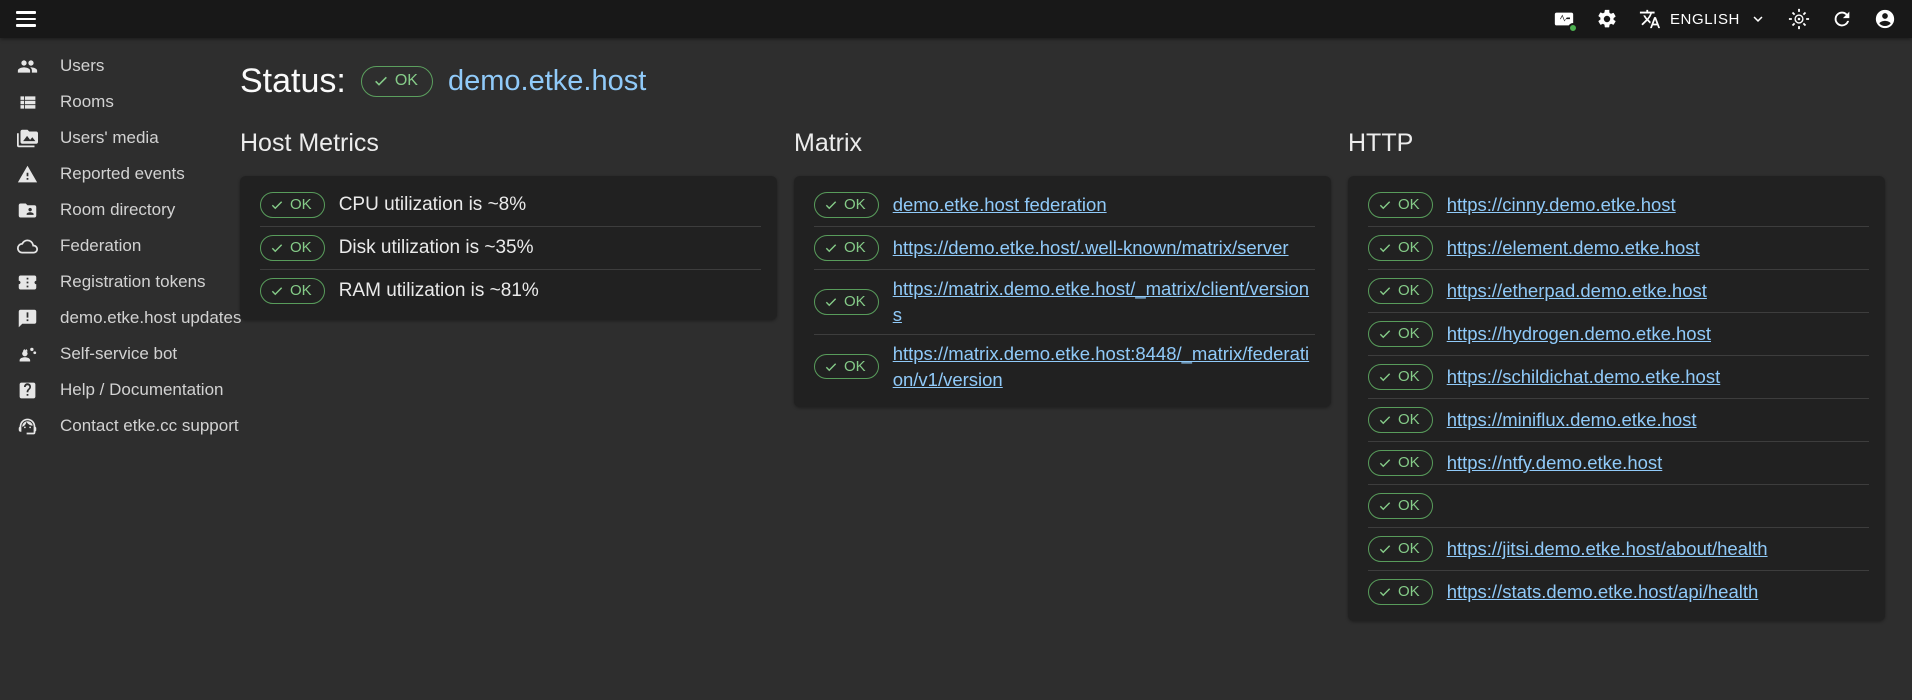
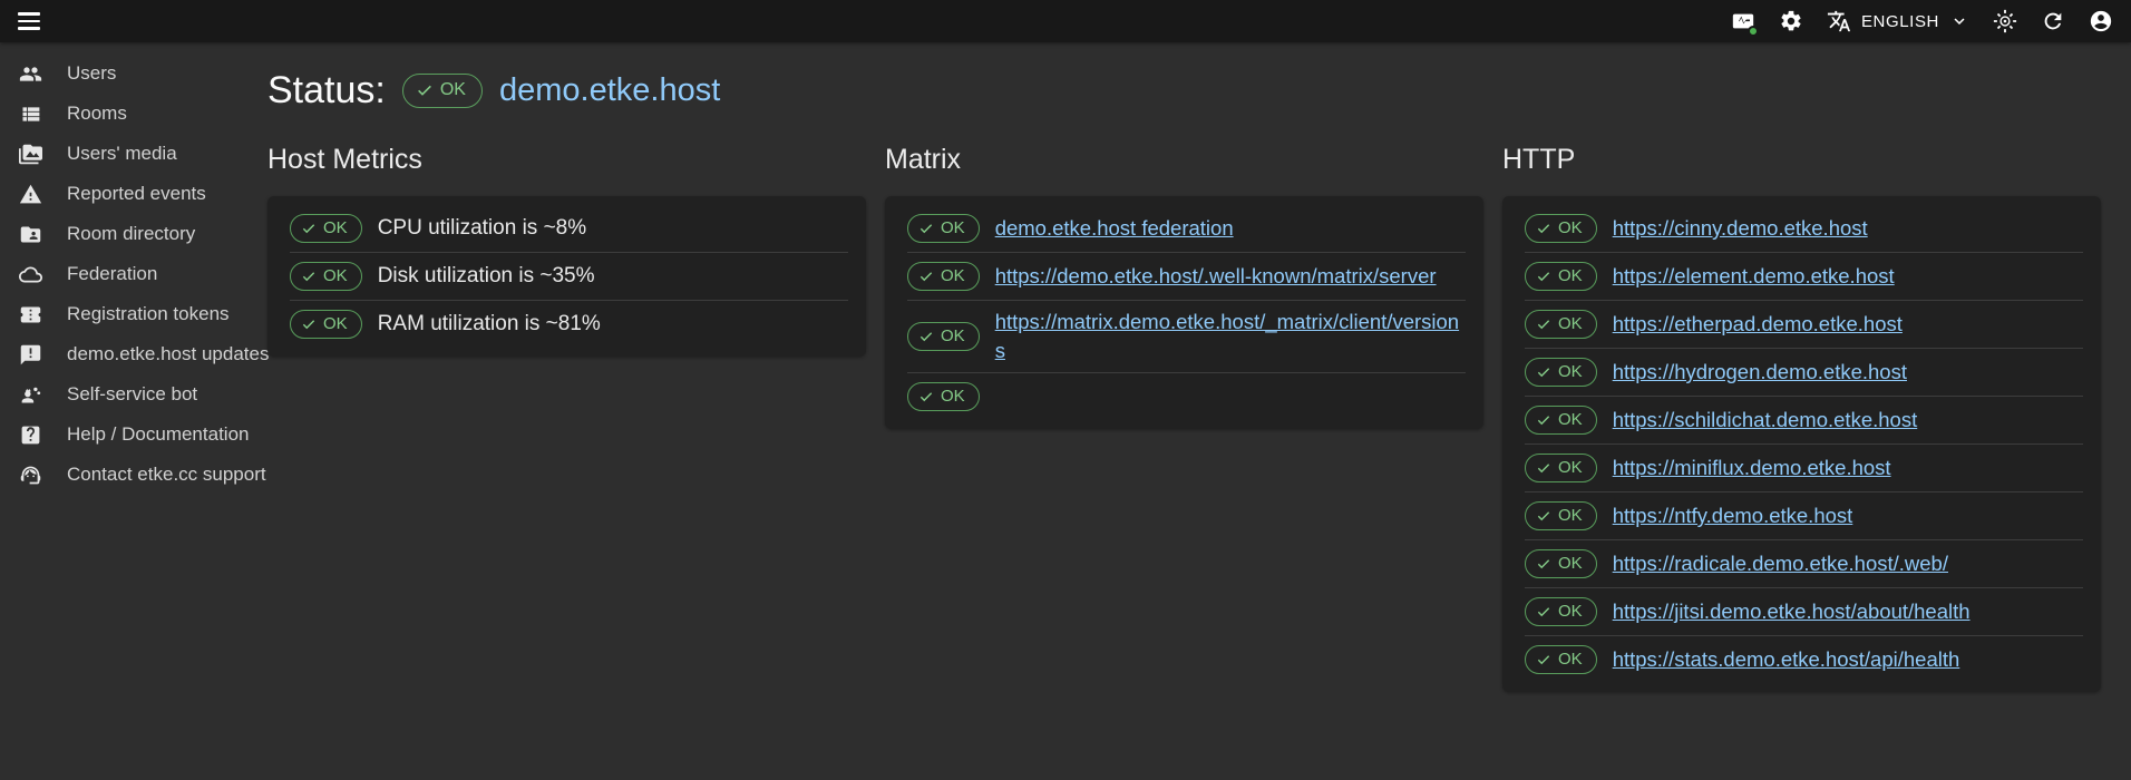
  ENGLISH
  Users
  Rooms
  Users' media
  Reported events
  Room directory
  Federation
  Registration tokens
  demo.etke.host updates
  Self-service bot
  Help / Documentation
  Contact etke.cc support
  Status:
  OK
  demo.etke.host
  Host Metrics
  OK
  CPU utilization is ~8%
  OK
  Disk utilization is ~35%
  OK
  RAM utilization is ~81%
  Matrix
  OK
  demo.etke.host federation
  OK
  https://demo.etke.host/.well-known/matrix/server
  OK
  https://matrix.demo.etke.host/_matrix/client/versions
  OK
- https://matrix.demo.etke.host:8448/_matrix/federation/v1/version
  HTTP
  OK
  https://cinny.demo.etke.host
  OK
  https://element.demo.etke.host
  OK
  https://etherpad.demo.etke.host
  OK
  https://hydrogen.demo.etke.host
  OK
  https://schildichat.demo.etke.host
  OK
  https://miniflux.demo.etke.host
  OK
  https://ntfy.demo.etke.host
  OK
+ https://radicale.demo.etke.host/.web/
  OK
  https://jitsi.demo.etke.host/about/health
  OK
  https://stats.demo.etke.host/api/health
